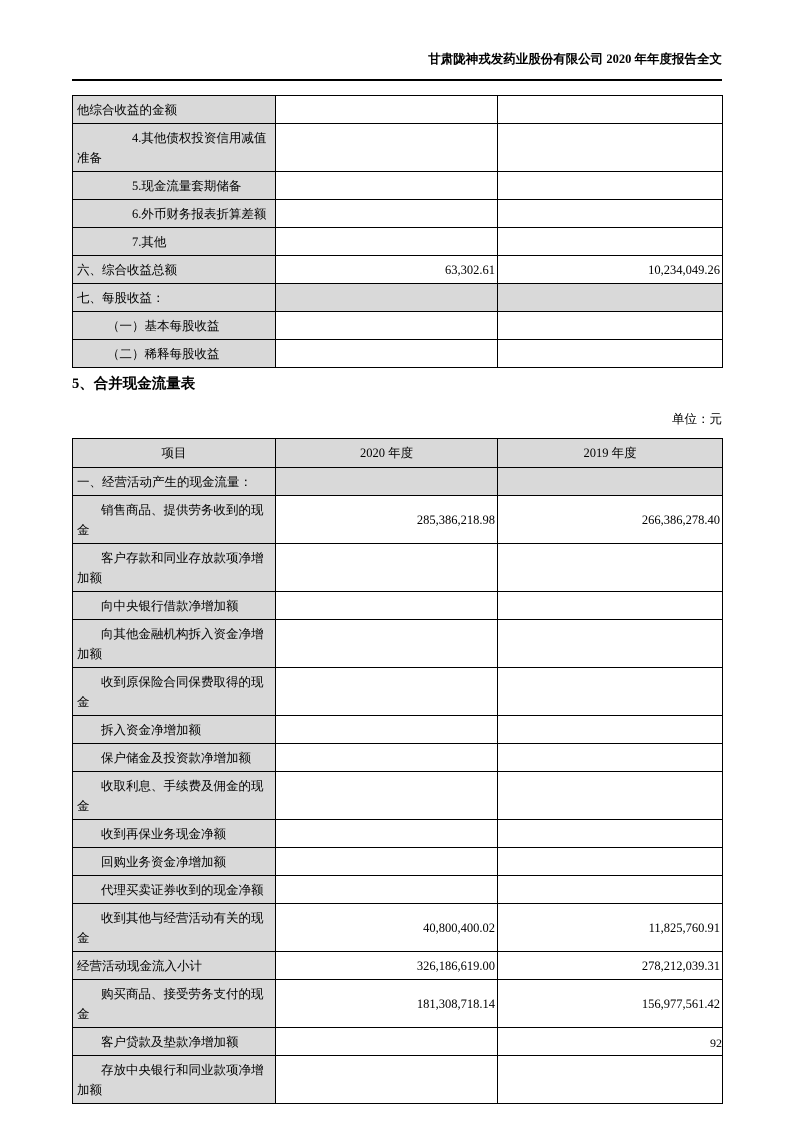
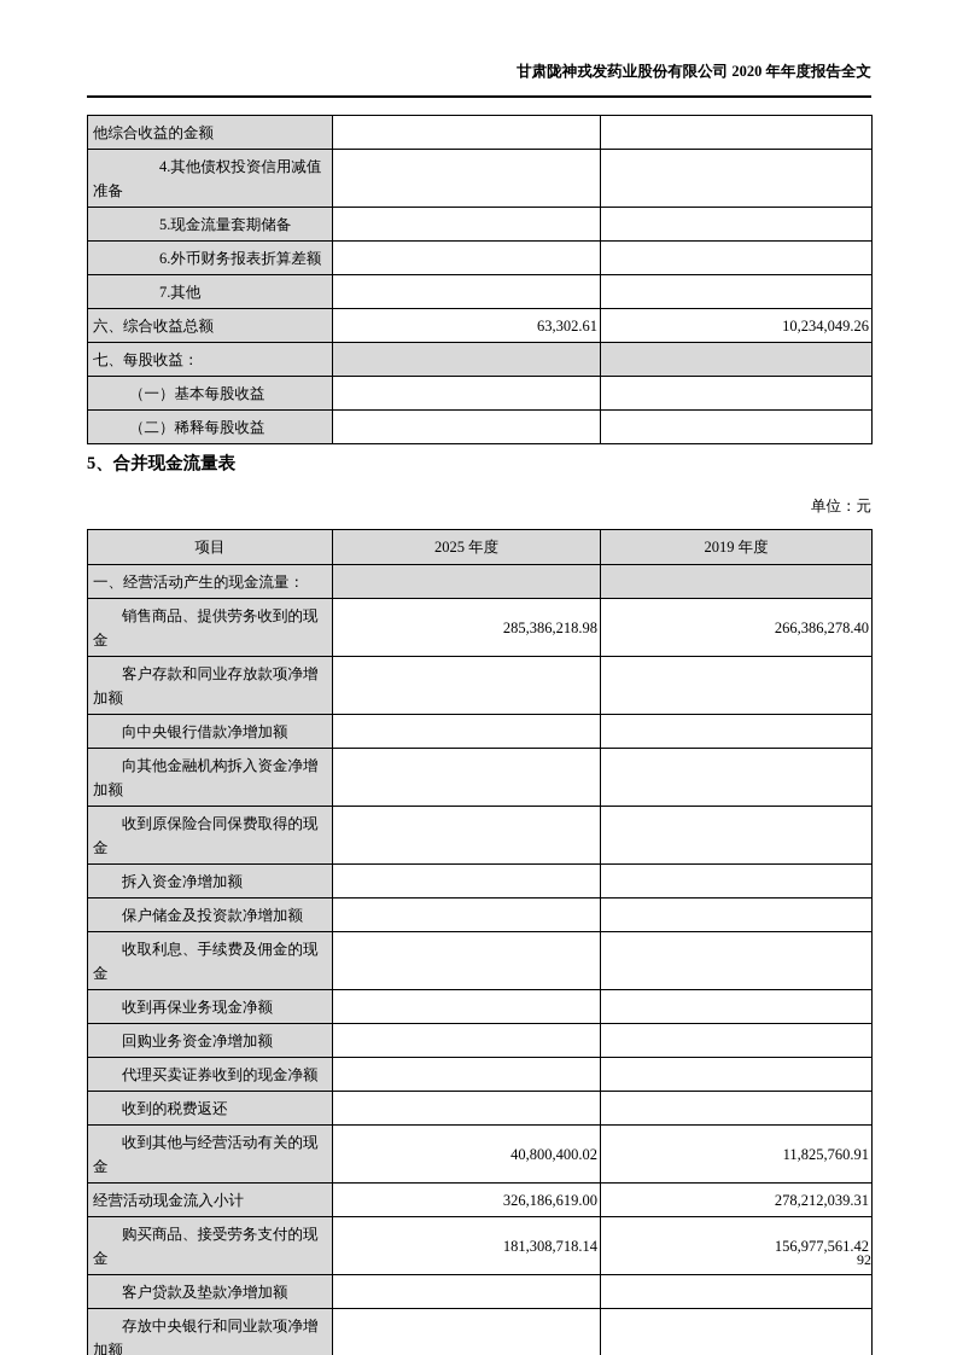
  甘肃陇神戎发药业股份有限公司 2020 年年度报告全文
  他综合收益的金额
  4.其他债权投资信用减值准备
  5.现金流量套期储备
  6.外币财务报表折算差额
  7.其他
  六、综合收益总额	63,302.61	10,234,049.26
  七、每股收益：
  （一）基本每股收益
  （二）稀释每股收益
  5、合并现金流量表
  单位：元
- 项目	2020 年度	2019 年度
+ 项目	2025 年度	2019 年度
  一、经营活动产生的现金流量：
  销售商品、提供劳务收到的现金	285,386,218.98	266,386,278.40
  客户存款和同业存放款项净增加额
  向中央银行借款净增加额
  向其他金融机构拆入资金净增加额
  收到原保险合同保费取得的现金
  拆入资金净增加额
  保户储金及投资款净增加额
  收取利息、手续费及佣金的现金
  收到再保业务现金净额
  回购业务资金净增加额
  代理买卖证券收到的现金净额
+ 收到的税费返还
  收到其他与经营活动有关的现金	40,800,400.02	11,825,760.91
  经营活动现金流入小计	326,186,619.00	278,212,039.31
  购买商品、接受劳务支付的现金	181,308,718.14	156,977,561.42
  客户贷款及垫款净增加额
  存放中央银行和同业款项净增加额
  92
